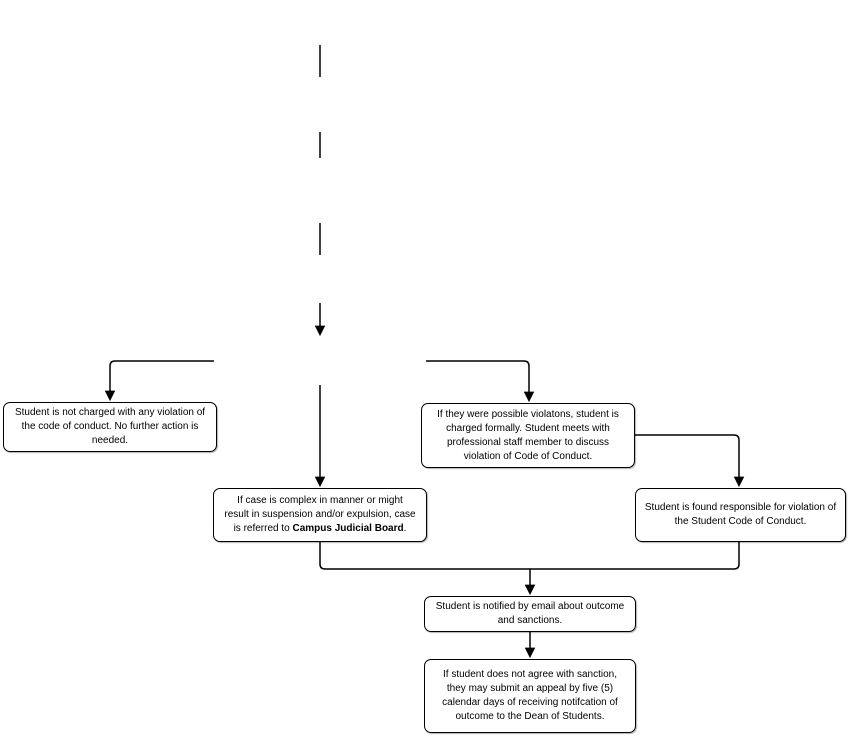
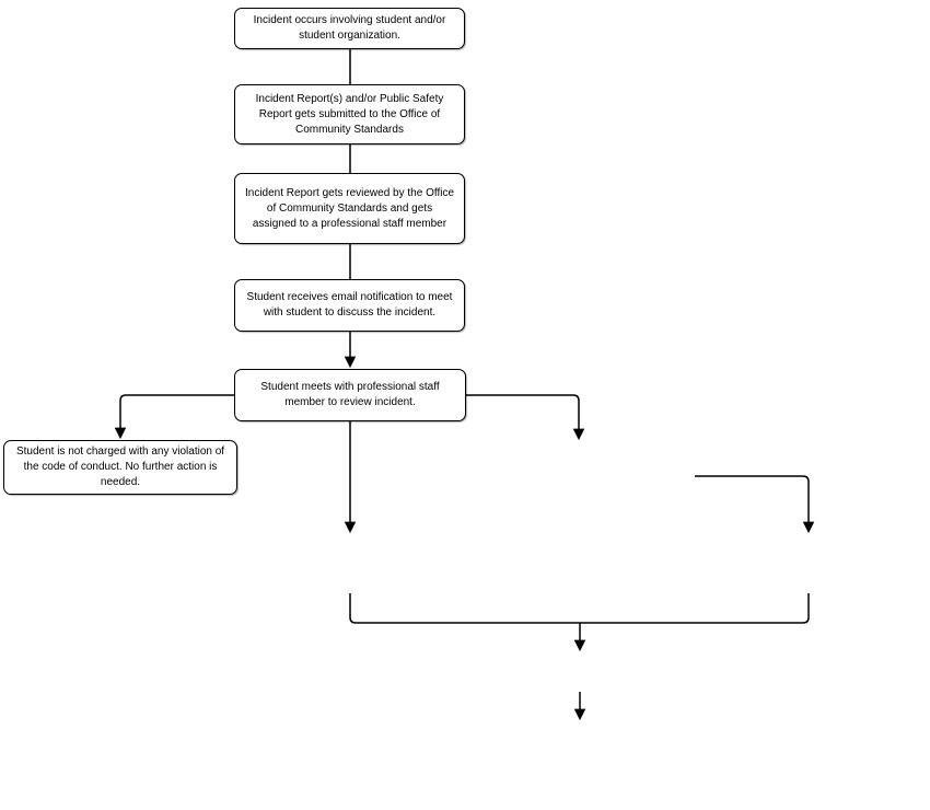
+ Incident occurs involving student and/or
+ student organization.
+ Incident Report(s) and/or Public Safety
+ Report gets submitted to the Office of
+ Community Standards
+ Incident Report gets reviewed by the Office
+ of Community Standards and gets
+ assigned to a professional staff member
+ Student receives email notification to meet
+ with student to discuss the incident.
+ Student meets with professional staff
+ member to review incident.
  Student is not charged with any violation of
  the code of conduct. No further action is
  needed.
- If they were possible violatons, student is
- charged formally. Student meets with
- professional staff member to discuss
- violation of Code of Conduct.
- If case is complex in manner or might
- result in suspension and/or expulsion, case
- is referred to Campus Judicial Board.
- Student is found responsible for violation of
- the Student Code of Conduct.
- Student is notified by email about outcome
- and sanctions.
- If student does not agree with sanction,
- they may submit an appeal by five (5)
- calendar days of receiving notifcation of
- outcome to the Dean of Students.
